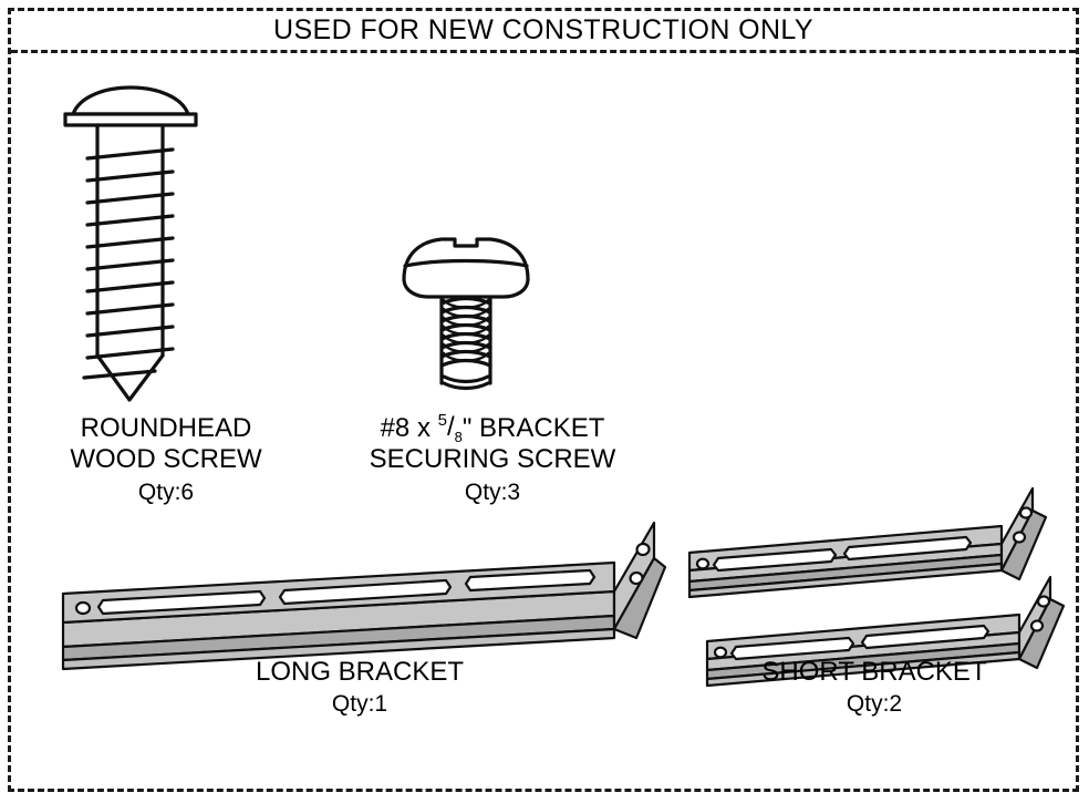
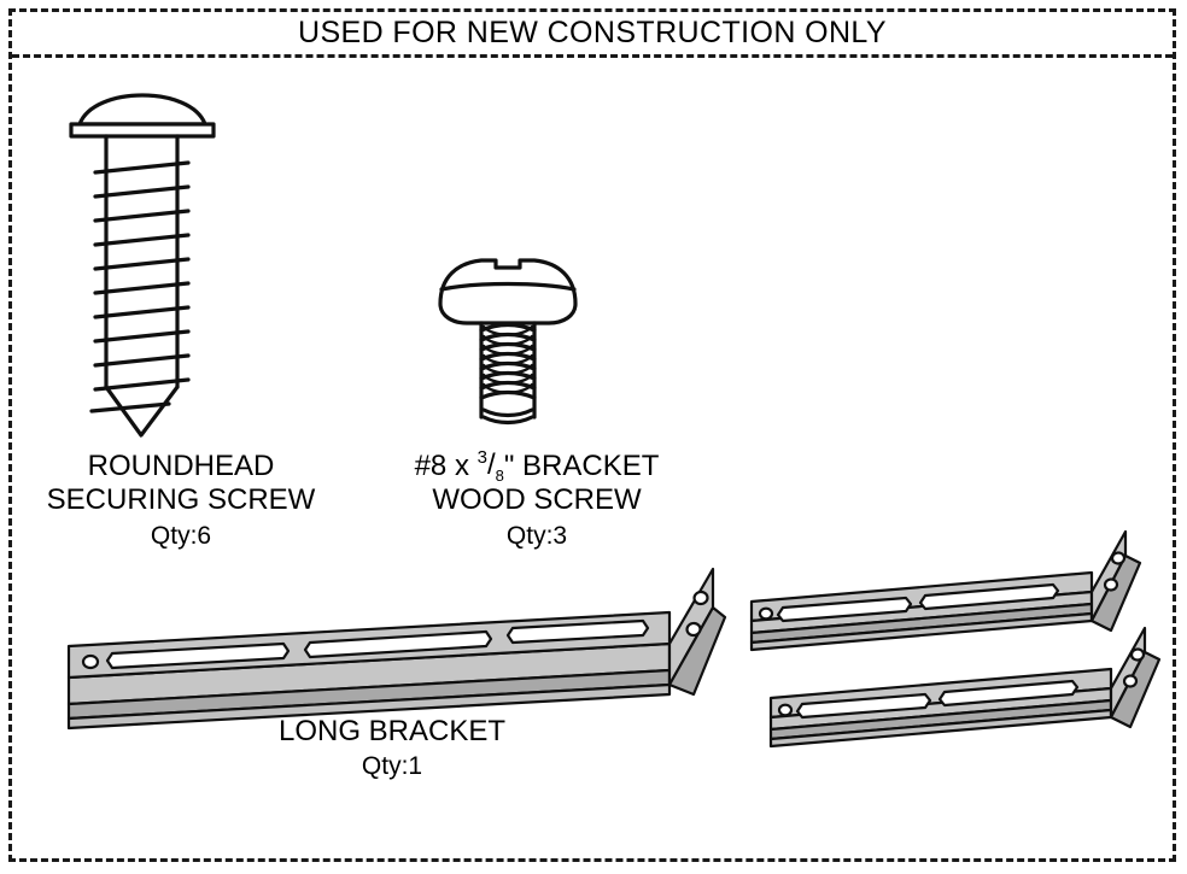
  USED FOR NEW CONSTRUCTION ONLY
  ROUNDHEAD
- WOOD SCREW
+ SECURING SCREW
  Qty:6
- #8 x 5/8" BRACKET
+ #8 x 3/8" BRACKET
- SECURING SCREW
+ WOOD SCREW
  Qty:3
  LONG BRACKET
  Qty:1
- SHORT BRACKET
- Qty:2
